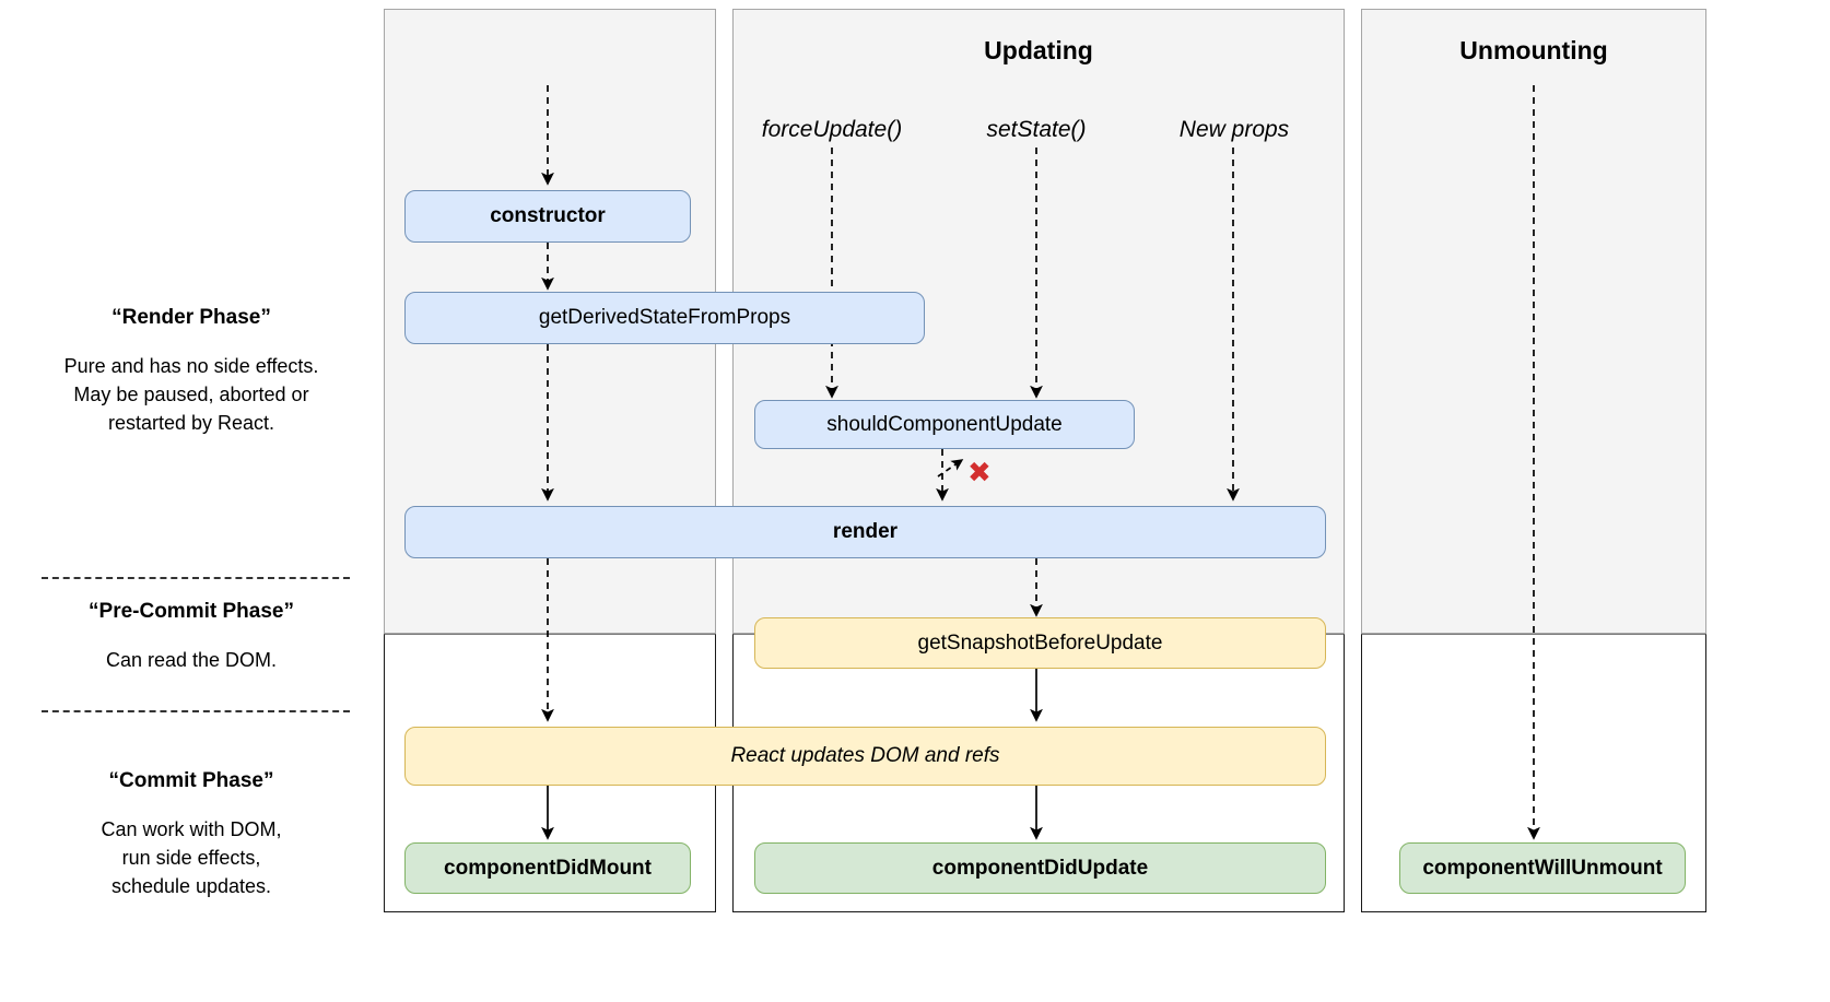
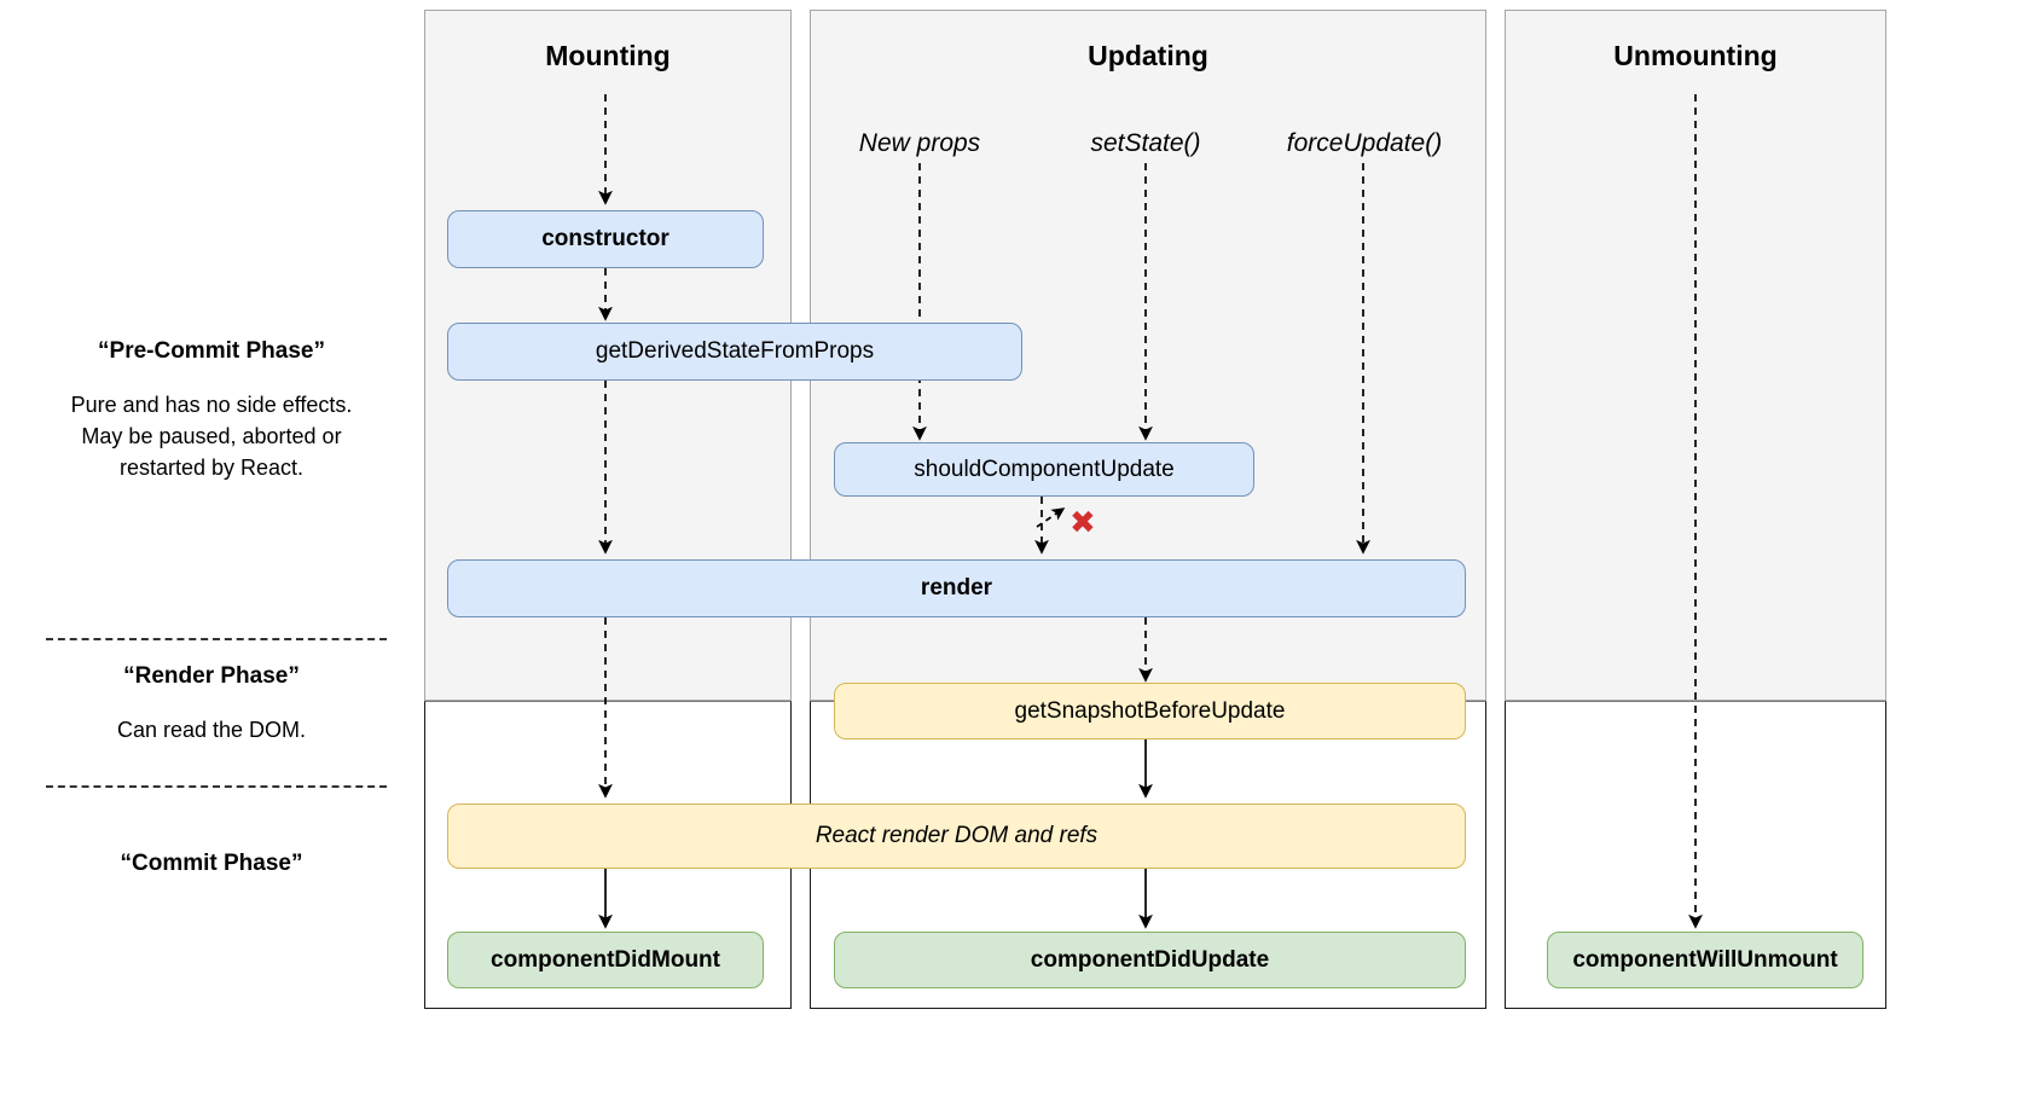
+ Mounting
  Updating
  Unmounting
- “Render Phase”
+ “Pre-Commit Phase”
  Pure and has no side effects.
  May be paused, aborted or
  restarted by React.
- “Pre-Commit Phase”
+ “Render Phase”
  Can read the DOM.
  “Commit Phase”
- Can work with DOM,
- run side effects,
- schedule updates.
- forceUpdate()
+ New props
  setState()
- New props
+ forceUpdate()
  ✖
  constructor
  getDerivedStateFromProps
  shouldComponentUpdate
  render
  getSnapshotBeforeUpdate
- React updates DOM and refs
+ React render DOM and refs
  componentDidMount
  componentDidUpdate
  componentWillUnmount
